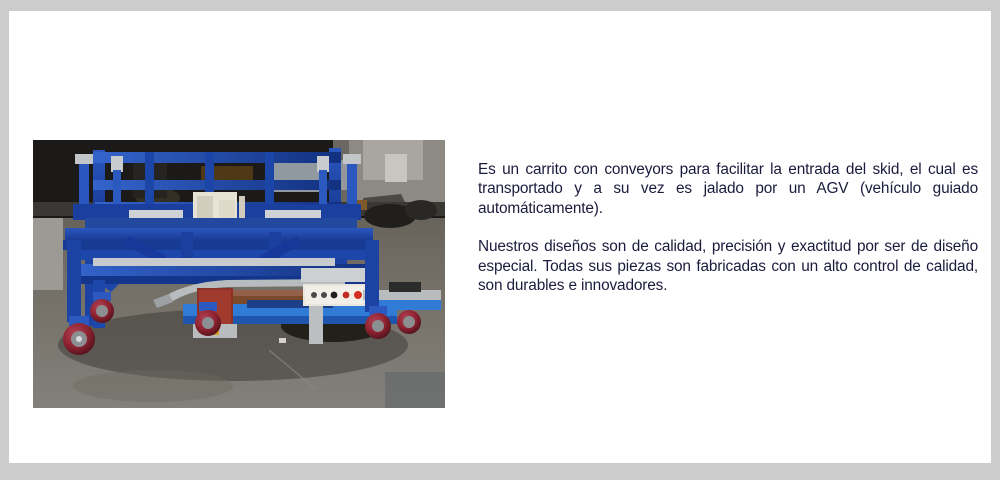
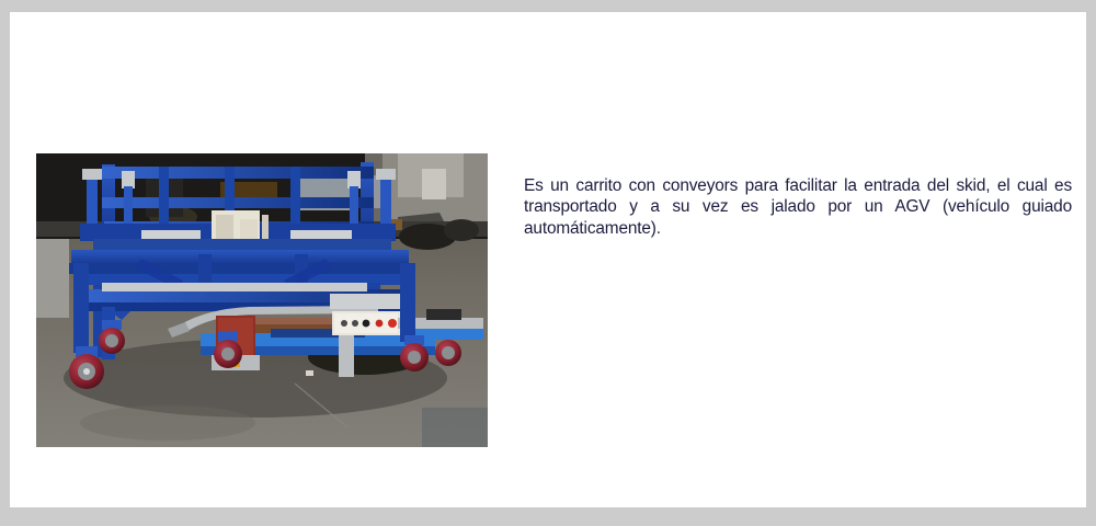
  Es un carrito con conveyors para facilitar la entrada del skid, el cual es transportado y a su vez es jalado por un AGV (vehículo guiado automáticamente).
- Nuestros diseños son de calidad, precisión y exactitud por ser de diseño especial. Todas sus piezas son fabricadas con un alto control de calidad, son durables e innovadores.
